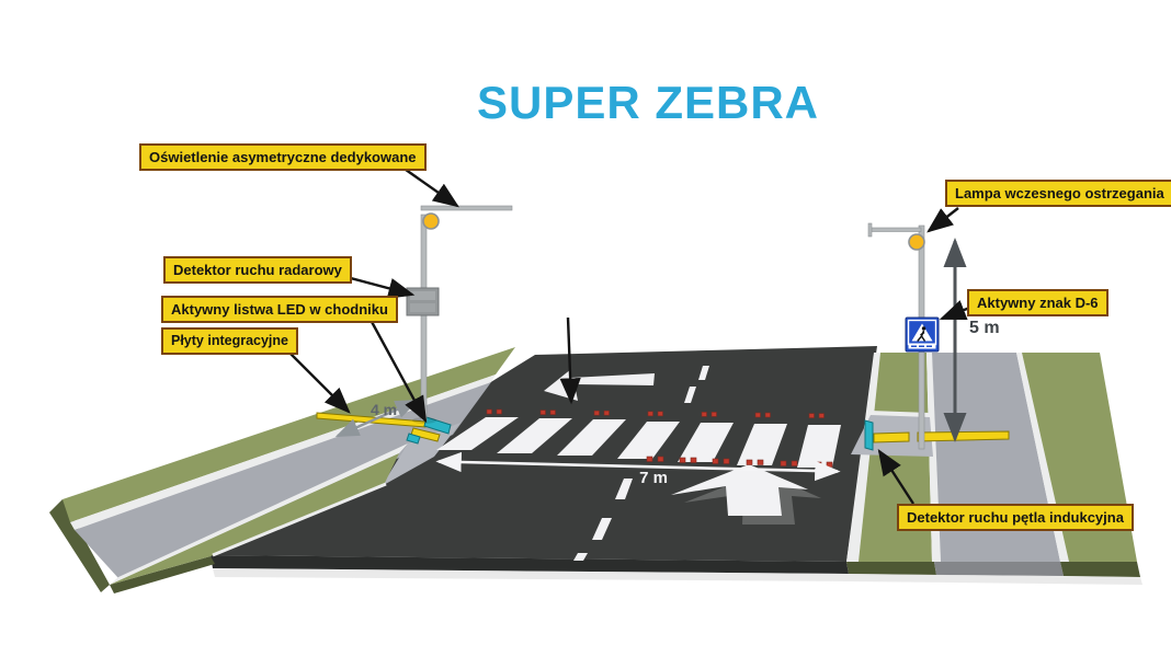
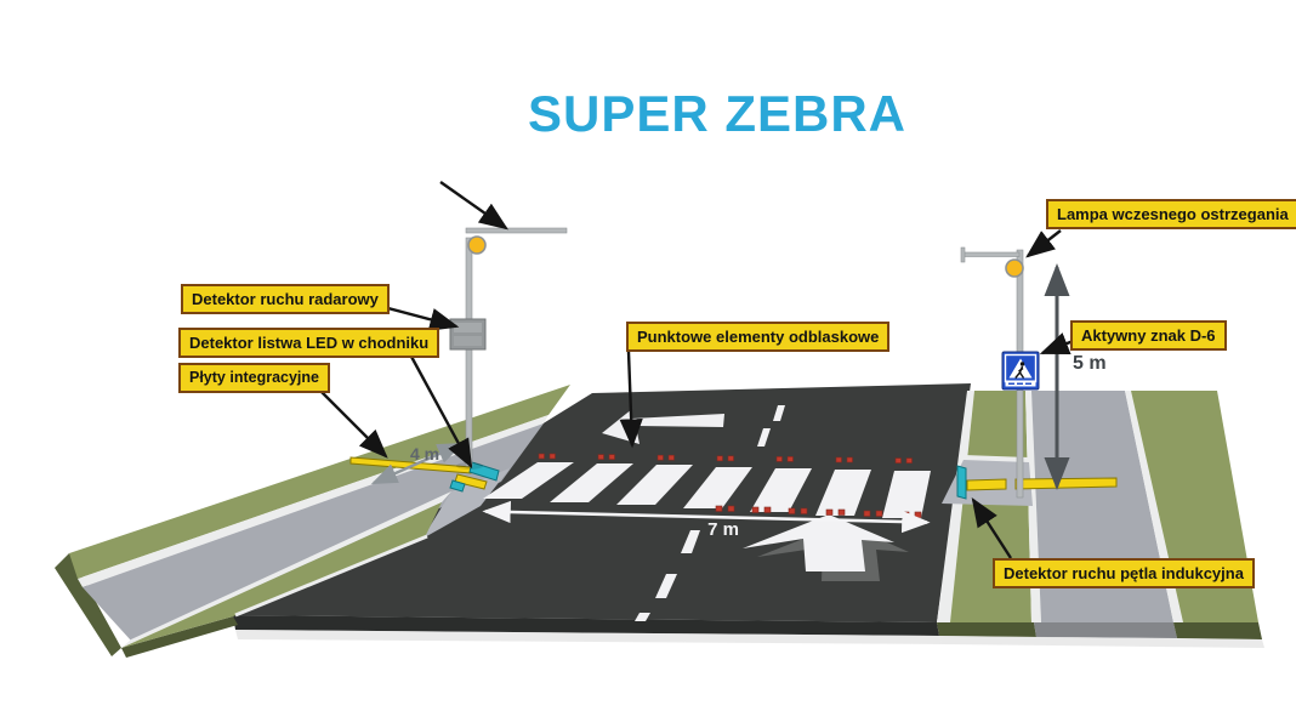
  SUPER ZEBRA
  7 m
  4 m
  5 m
- Oświetlenie asymetryczne dedykowane
  Detektor ruchu radarowy
- Aktywny listwa LED w chodniku
+ Detektor listwa LED w chodniku
  Płyty integracyjne
+ Punktowe elementy odblaskowe
  Lampa wczesnego ostrzegania
  Aktywny znak D-6
  Detektor ruchu pętla indukcyjna
